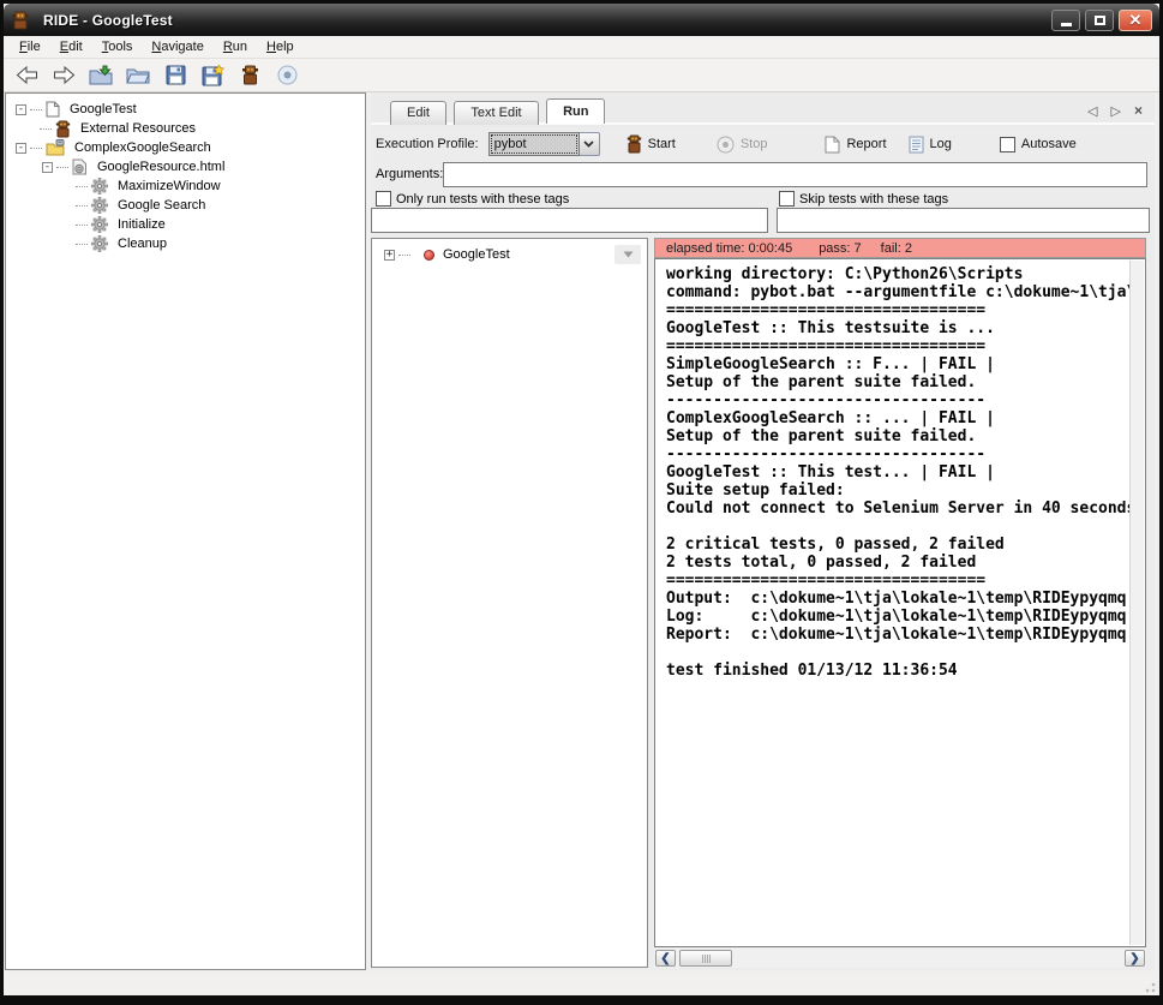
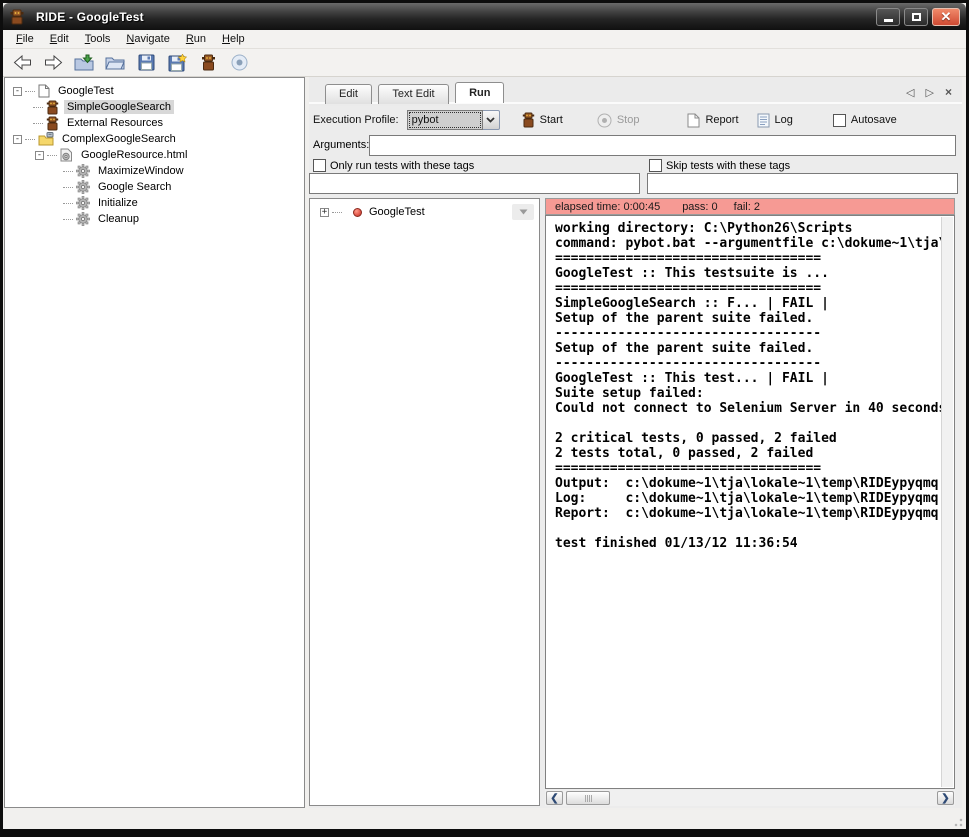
  RIDE - GoogleTest
  ✕
  File
  Edit
  Tools
  Navigate
  Run
  Help
  -
  GoogleTest
+ SimpleGoogleSearch
  External Resources
  -
  ComplexGoogleSearch
  -
  GoogleResource.html
  MaximizeWindow
  Google Search
  Initialize
  Cleanup
  Edit Text Edit Run
  ◁
  ▷
  ×
  Execution Profile:
  pybot
  Start
  Stop
  Report
  Log
  Autosave
  Arguments:
  Only run tests with these tags
  Skip tests with these tags
  +
  GoogleTest
  elapsed time: 0:00:45
- pass: 7
+ pass: 0
  fail: 2
  working directory: C:\Python26\Scripts
  command: pybot.bat --argumentfile c:\dokume~1\tja
  ==================================
  GoogleTest :: This testsuite is ...
  ==================================
  SimpleGoogleSearch :: F... | FAIL |
  Setup of the parent suite failed.
  ----------------------------------
- ComplexGoogleSearch :: ... | FAIL |
  Setup of the parent suite failed.
  ----------------------------------
  GoogleTest :: This test... | FAIL |
  Suite setup failed:
  Could not connect to Selenium Server in 40 second
  2 critical tests, 0 passed, 2 failed
  2 tests total, 0 passed, 2 failed
  ==================================
  Output: c:\dokume~1\tja\lokale~1\temp\RIDEypyqmq
  Log: c:\dokume~1\tja\lokale~1\temp\RIDEypyqmq
  Report: c:\dokume~1\tja\lokale~1\temp\RIDEypyqmq
  test finished 01/13/12 11:36:54
  ❮
  ❯
